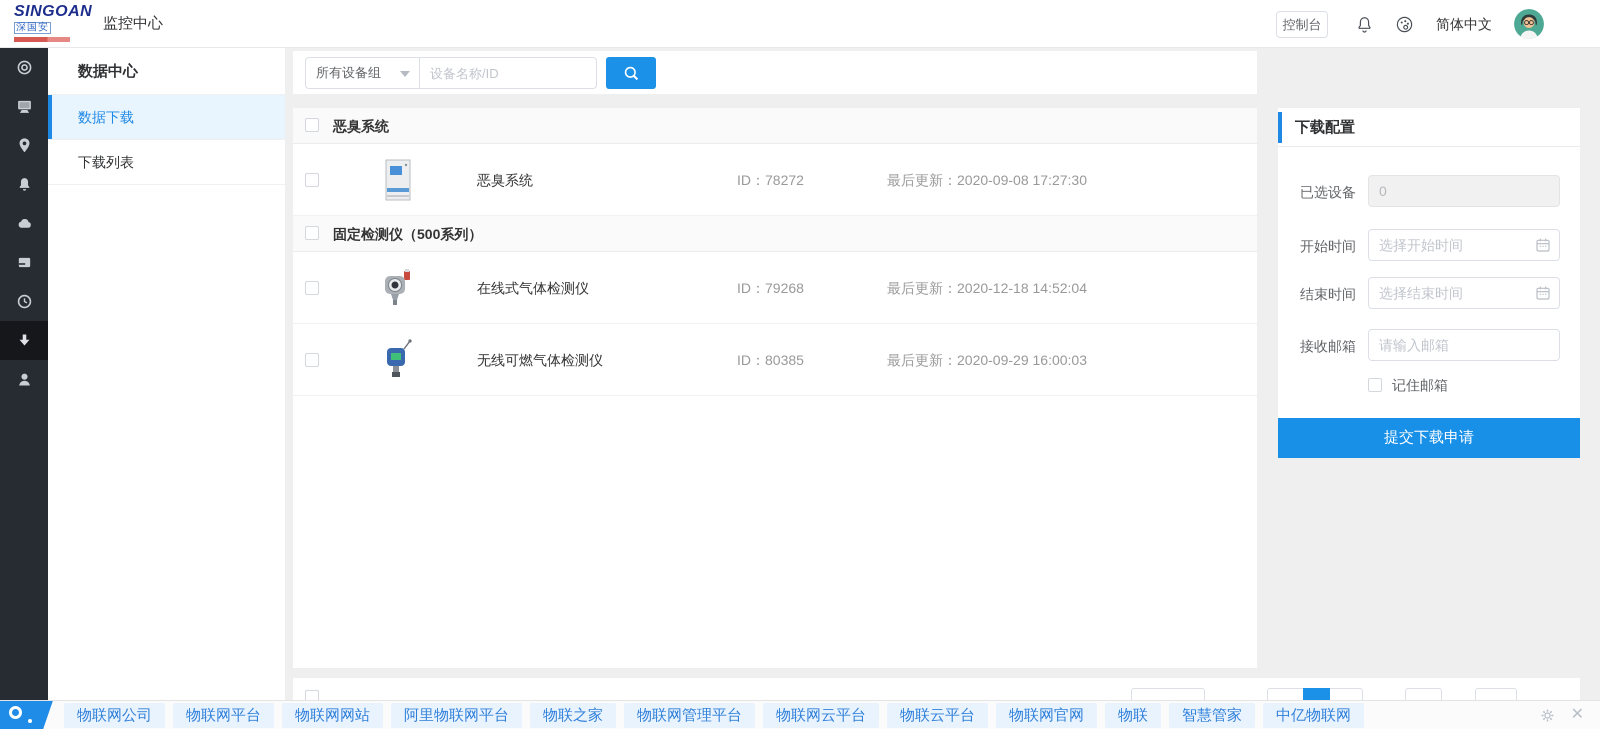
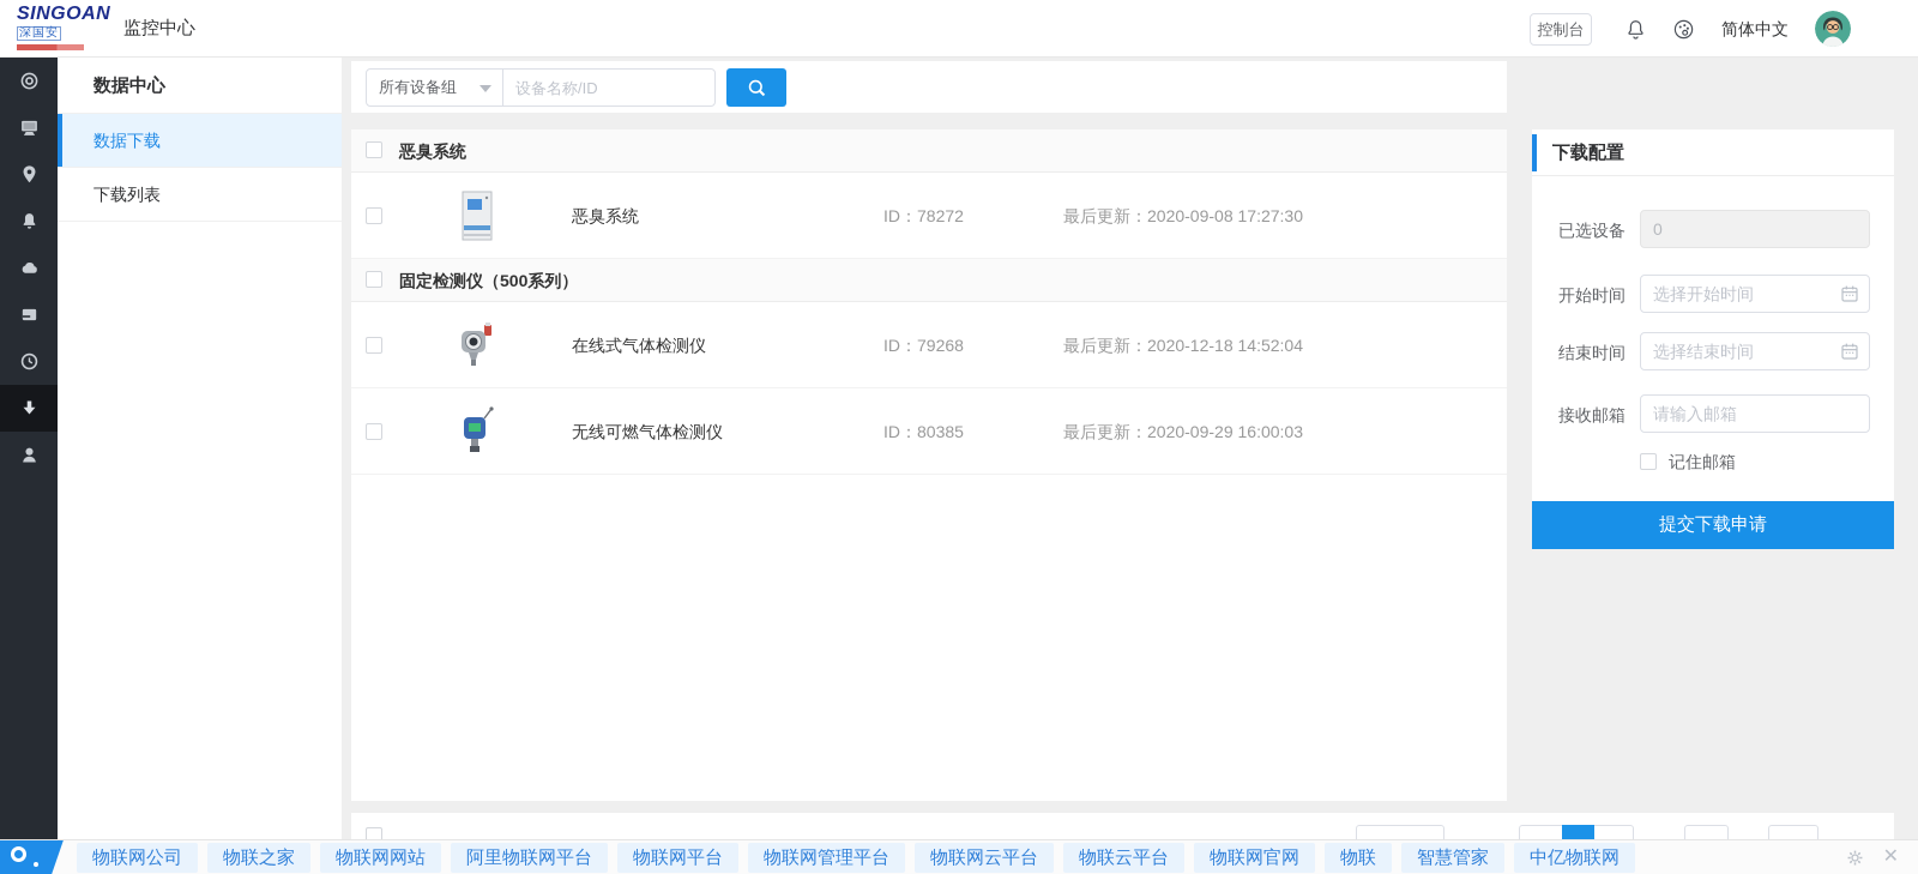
  SINGOAN
  深国安
  监控中心
  控制台
  简体中文
  数据中心
  数据下载
  下载列表
  所有设备组
  设备名称/ID
  恶臭系统
  恶臭系统
  ID：78272
  最后更新：2020-09-08 17:27:30
  固定检测仪（500系列）
  在线式气体检测仪
  ID：79268
  最后更新：2020-12-18 14:52:04
  无线可燃气体检测仪
  ID：80385
  最后更新：2020-09-29 16:00:03
  下载配置
  已选设备
  0
  开始时间
  选择开始时间
  结束时间
  选择结束时间
  接收邮箱
  请输入邮箱
  记住邮箱
  提交下载申请
  物联网公司
- 物联网平台
+ 物联之家
  物联网网站
  阿里物联网平台
- 物联之家
+ 物联网平台
  物联网管理平台
  物联网云平台
  物联云平台
  物联网官网
  物联
  智慧管家
  中亿物联网
  ✕
